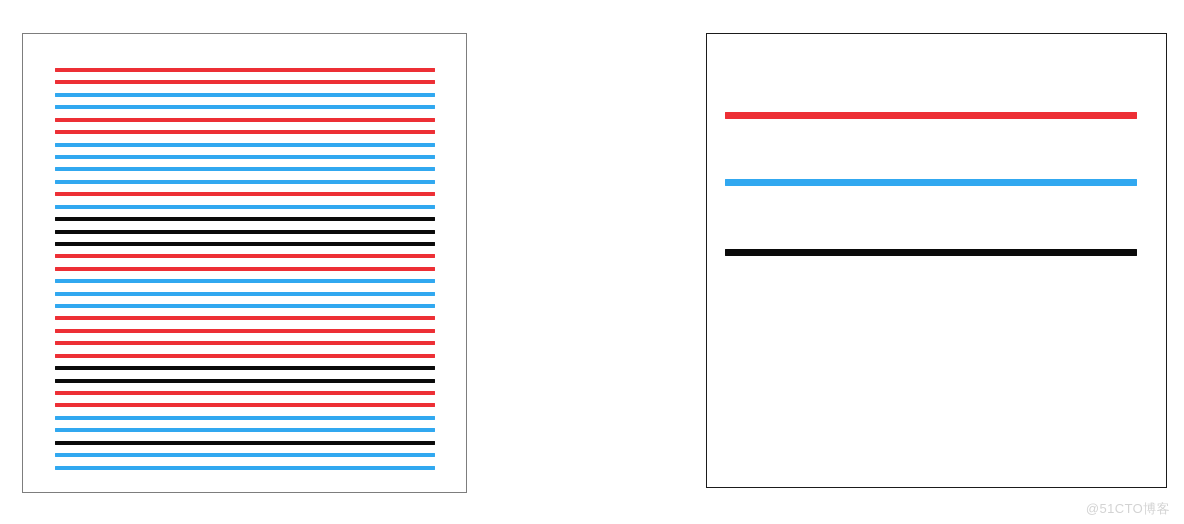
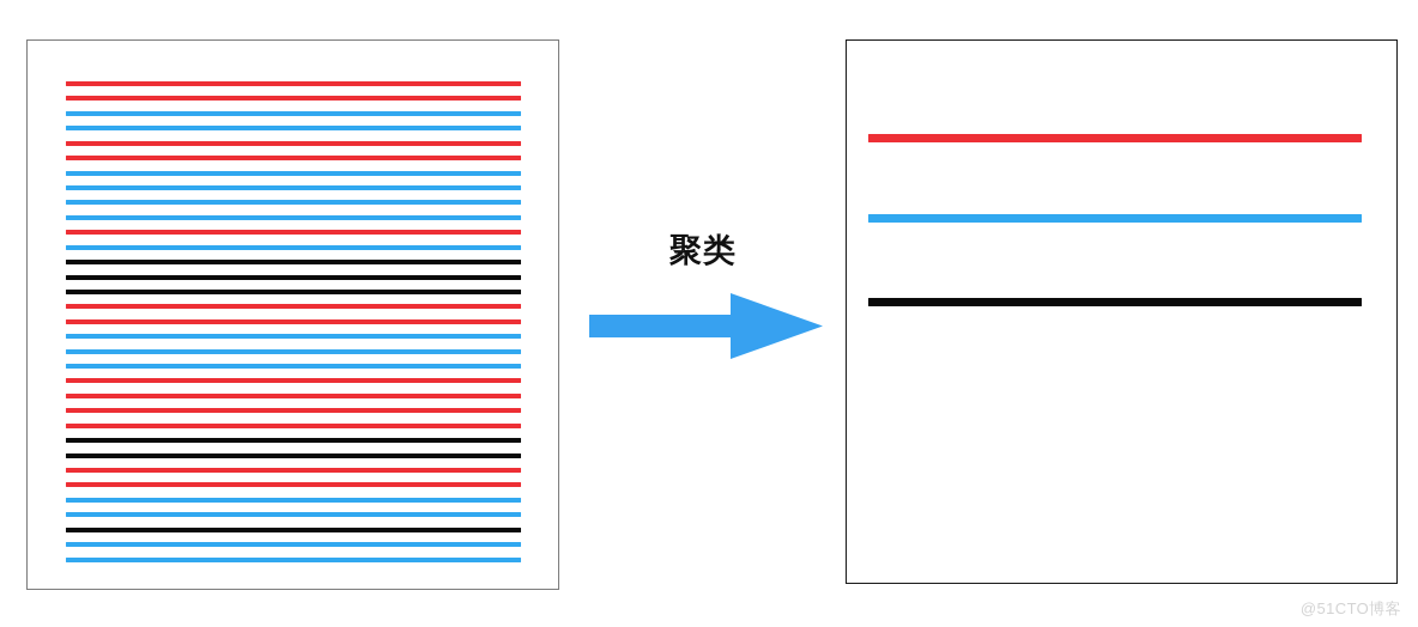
+ 聚类
  @51CTO博客
